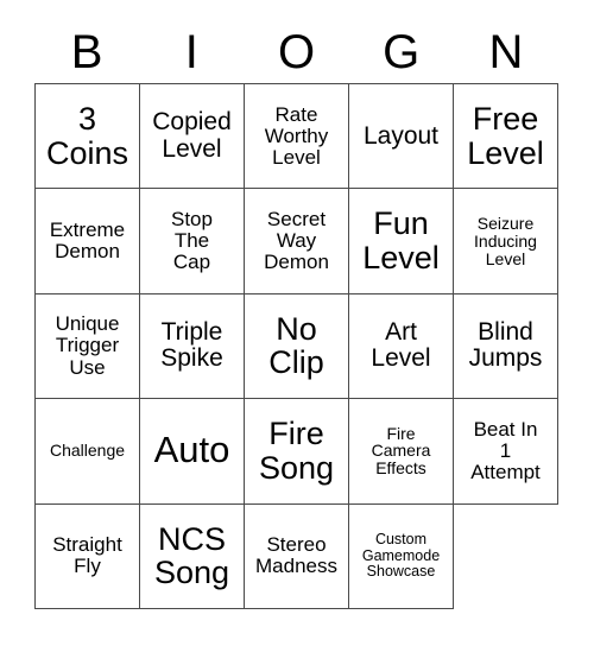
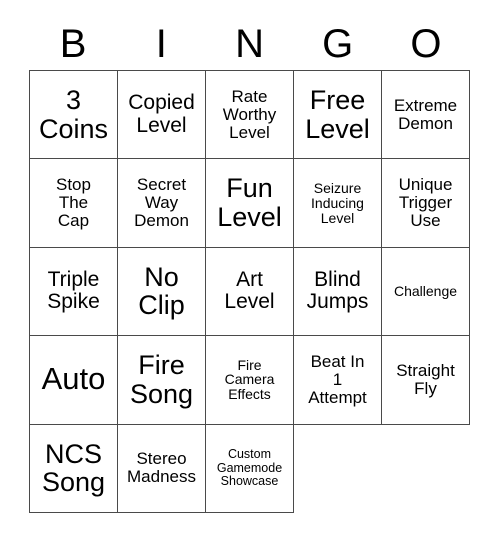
  B
  I
- O
+ N
  G
- N
+ O
  3
  Coins
  Copied
  Level
  Rate
  Worthy
  Level
- Layout
  Free
  Level
  Extreme
  Demon
  Stop
  The
  Cap
  Secret
  Way
  Demon
  Fun
  Level
  Seizure
  Inducing
  Level
  Unique
  Trigger
  Use
  Triple
  Spike
  No
  Clip
  Art
  Level
  Blind
  Jumps
  Challenge
  Auto
  Fire
  Song
  Fire
  Camera
  Effects
  Beat In
  1
  Attempt
  Straight
  Fly
  NCS
  Song
  Stereo
  Madness
  Custom
  Gamemode
  Showcase
